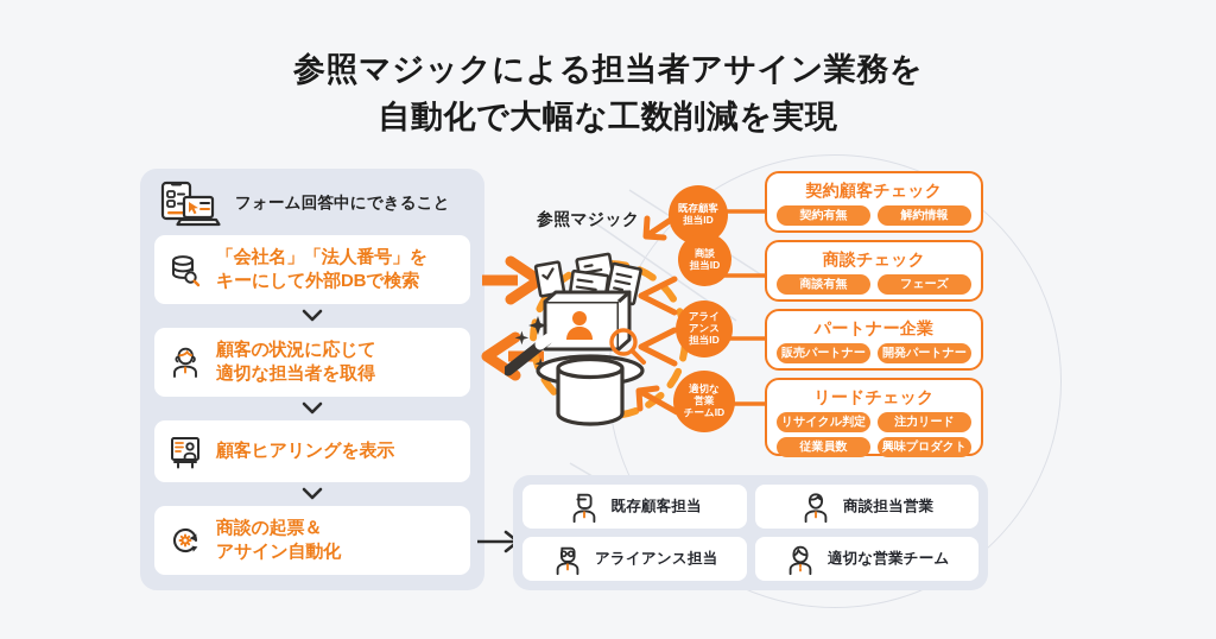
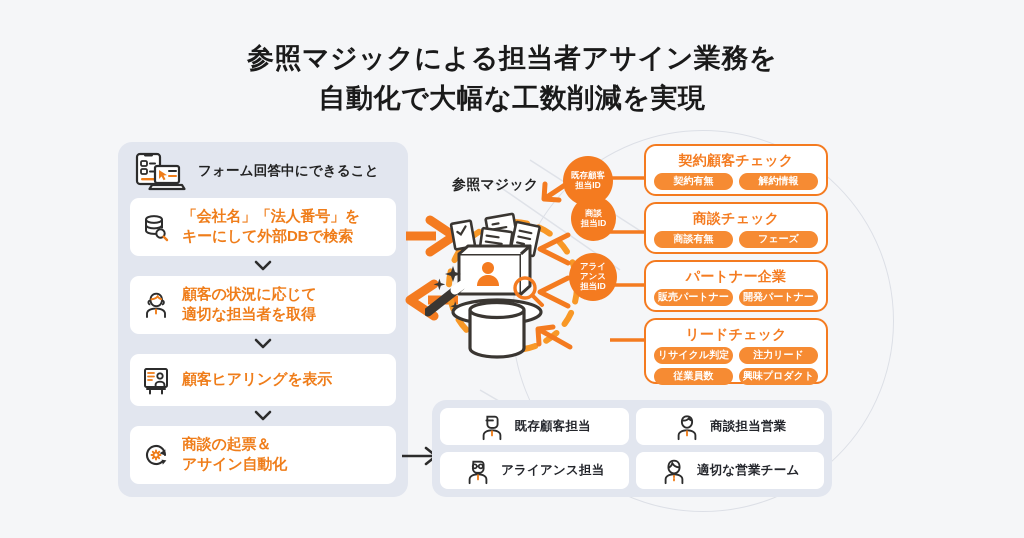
  参照マジックによる担当者アサイン業務を
  自動化で大幅な工数削減を実現
  フォーム回答中にできること
  「会社名」「法人番号」を
  キーにして外部DBで検索
  顧客の状況に応じて
  適切な担当者を取得
  顧客ヒアリングを表示
  商談の起票＆
  アサイン自動化
  参照マジック
  既存顧客
  担当ID
  商談
  担当ID
  アライ
  アンス
  担当ID
- 適切な
- 営業
- チームID
  契約顧客チェック
  契約有無
  解約情報
  商談チェック
  商談有無
  フェーズ
  パートナー企業
  販売パートナー
  開発パートナー
  リードチェック
  リサイクル判定
  注力リード
  従業員数
  興味プロダクト
  既存顧客担当
  商談担当営業
  アライアンス担当
  適切な営業チーム
